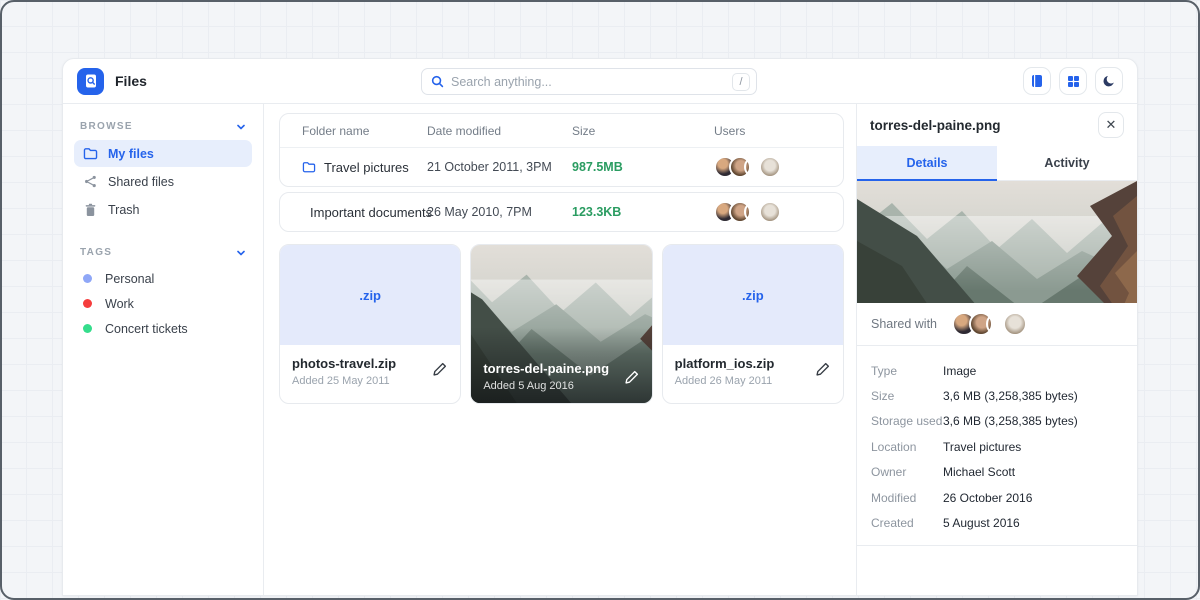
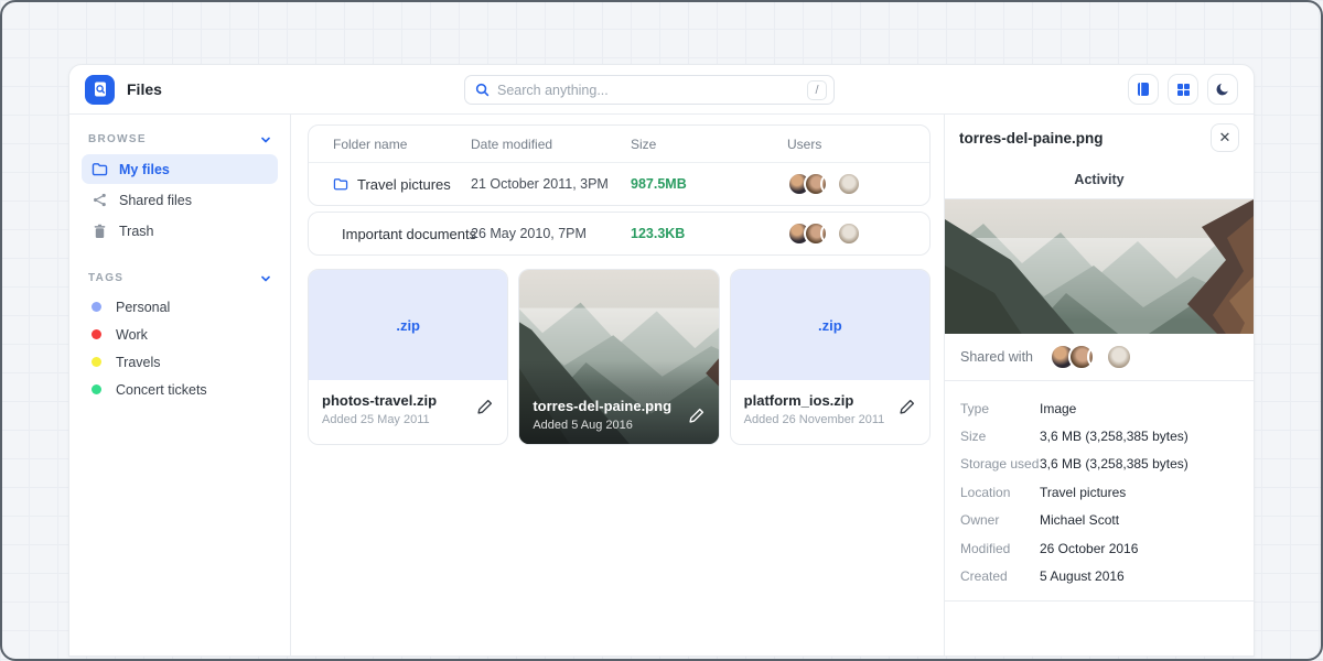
  Files
  Search anything...
  /
  BROWSE
  My files
  Shared files
  Trash
  TAGS
  Personal
  Work
+ Travels
  Concert tickets
  Folder name
  Date modified
  Size
  Users
  Travel pictures
  21 October 2011, 3PM
  987.5MB
  Important documents
  26 May 2010, 7PM
  123.3KB
  .zip
  photos-travel.zip
  Added 25 May 2011
  torres-del-paine.png
  Added 5 Aug 2016
  .zip
  platform_ios.zip
- Added 26 May 2011
+ Added 26 November 2011
  torres-del-paine.png
  ✕
- Details
  Activity
  Shared with
  Type
  Image
  Size
  3,6 MB (3,258,385 bytes)
  Storage used
  3,6 MB (3,258,385 bytes)
  Location
  Travel pictures
  Owner
  Michael Scott
  Modified
  26 October 2016
  Created
  5 August 2016
